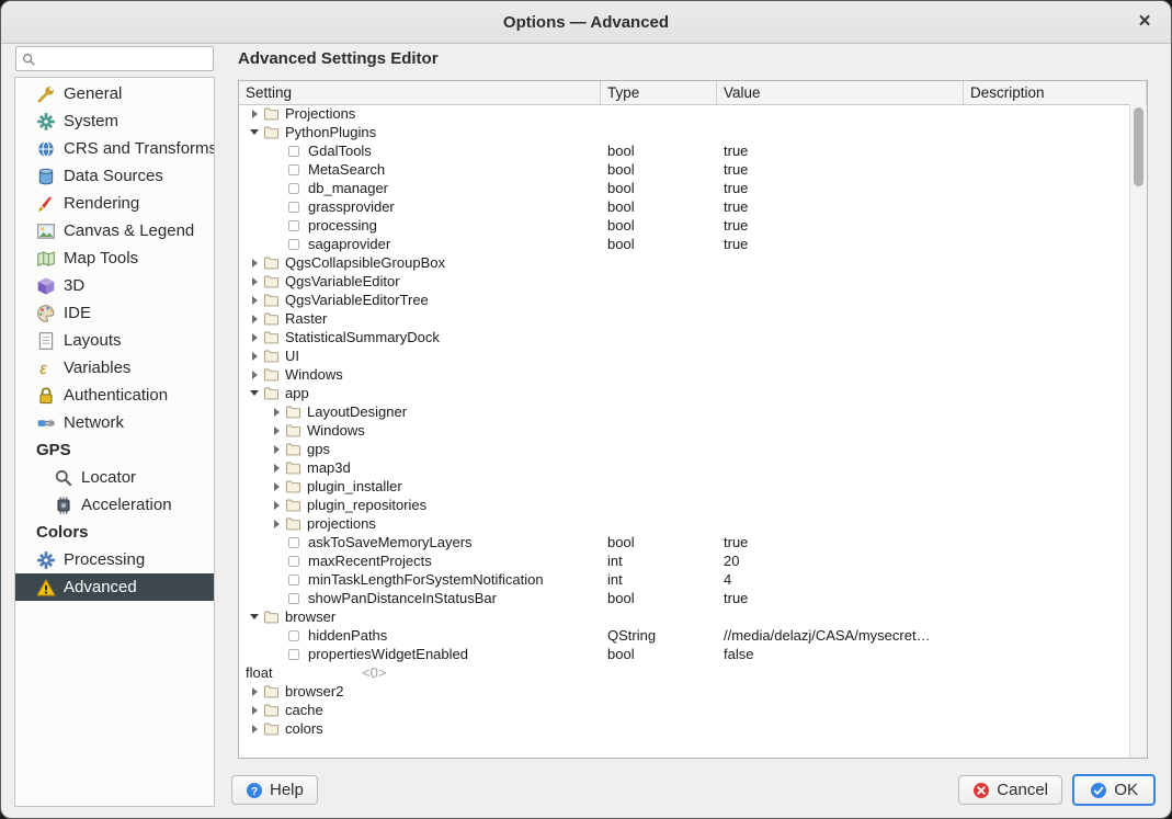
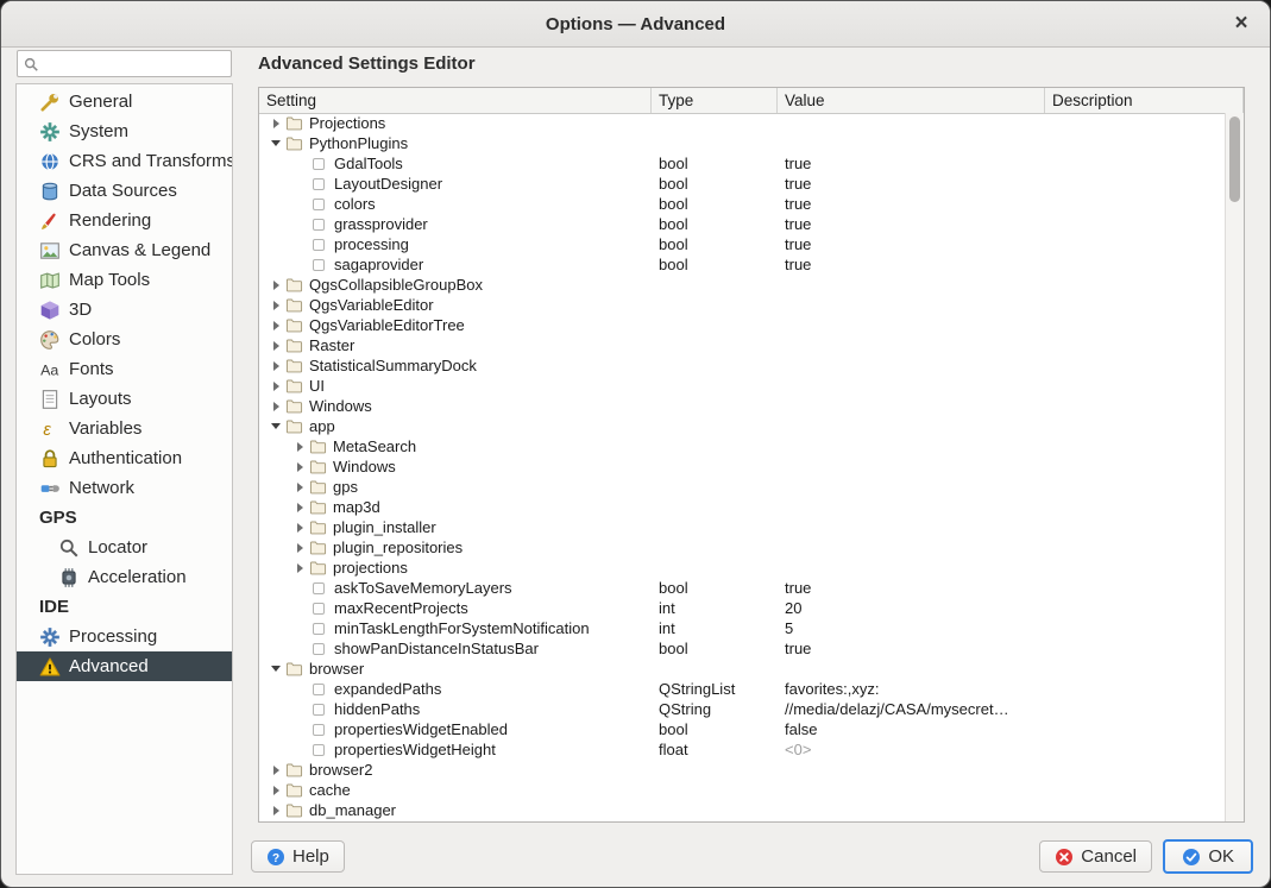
  Options — Advanced
  ×
  General
  System
  CRS and Transforms
  Data Sources
  Rendering
  Canvas & Legend
  Map Tools
  3D
- IDE
+ Colors
+ Aa
+ Fonts
  Layouts
  ε
  Variables
  Authentication
  Network
  GPS
  Locator
  Acceleration
- Colors
+ IDE
  Processing
  Advanced
  Advanced Settings Editor
  Setting
  Type
  Value
  Description
  Projections
  PythonPlugins
  GdalTools
  bool
  true
- MetaSearch
+ LayoutDesigner
  bool
  true
- db_manager
+ colors
  bool
  true
  grassprovider
  bool
  true
  processing
  bool
  true
  sagaprovider
  bool
  true
  QgsCollapsibleGroupBox
  QgsVariableEditor
  QgsVariableEditorTree
  Raster
  StatisticalSummaryDock
  UI
  Windows
  app
- LayoutDesigner
+ MetaSearch
  Windows
  gps
  map3d
  plugin_installer
  plugin_repositories
  projections
  askToSaveMemoryLayers
  bool
  true
  maxRecentProjects
  int
  20
  minTaskLengthForSystemNotification
  int
- 4
+ 5
  showPanDistanceInStatusBar
  bool
  true
  browser
+ expandedPaths
+ QStringList
+ favorites:,xyz:
  hiddenPaths
  QString
  //media/delazj/CASA/mysecret…
  propertiesWidgetEnabled
  bool
  false
+ propertiesWidgetHeight
  float
  <0>
  browser2
  cache
- colors
+ db_manager
  ?
  Help
  Cancel
  OK
